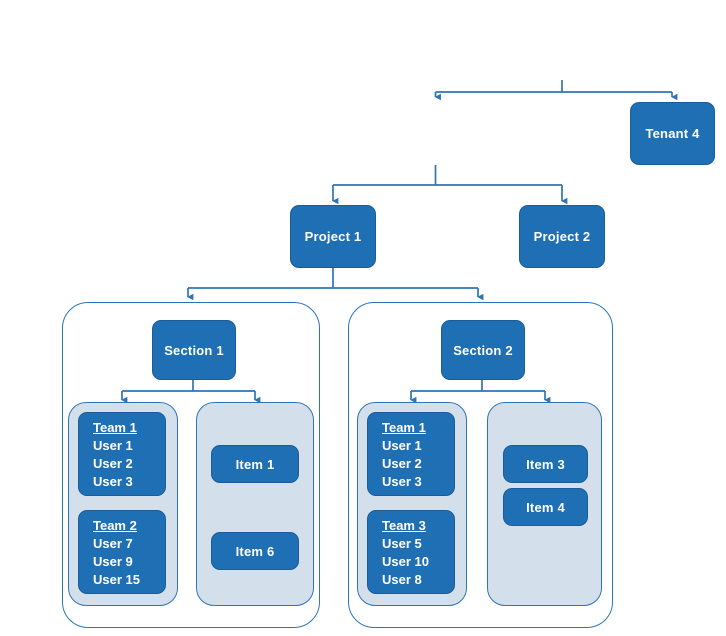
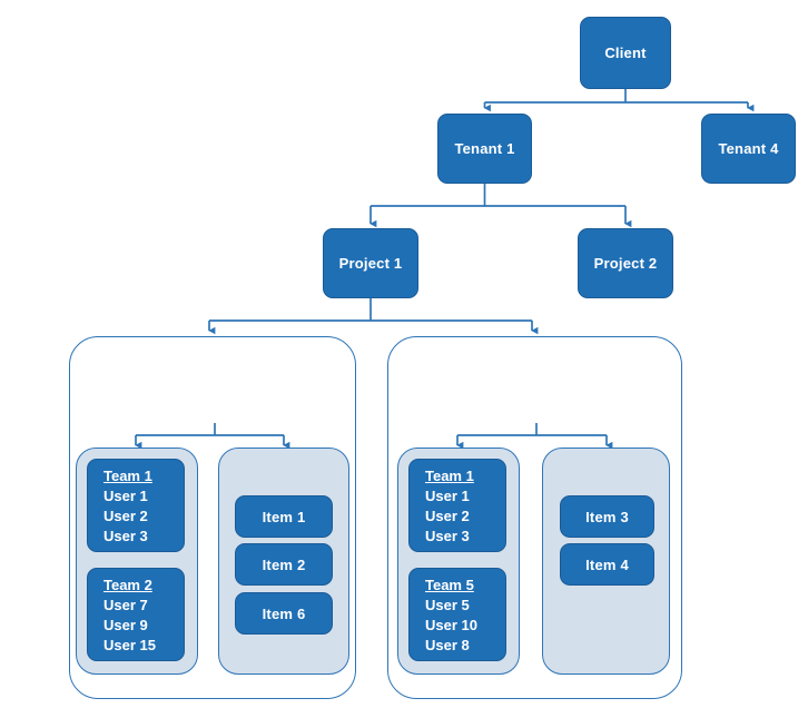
+ Client
+ Tenant 1
  Tenant 4
  Project 1
  Project 2
- Section 1
  Team 1
  User 1
  User 2
  User 3
  Team 2
  User 7
  User 9
  User 15
  Item 1
+ Item 2
  Item 6
- Section 2
  Team 1
  User 1
  User 2
  User 3
- Team 3
+ Team 5
  User 5
  User 10
  User 8
  Item 3
  Item 4
